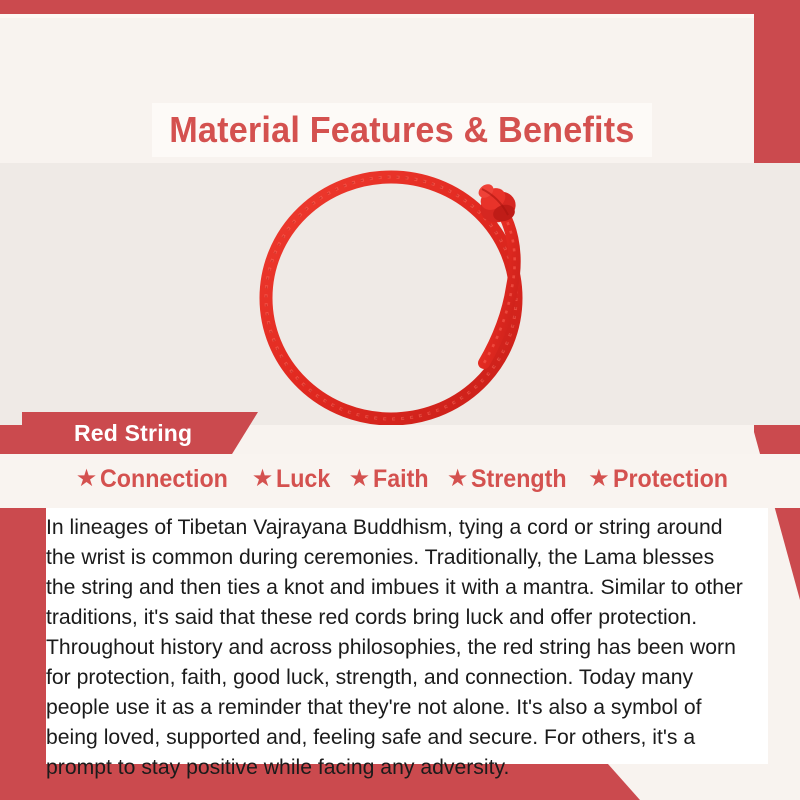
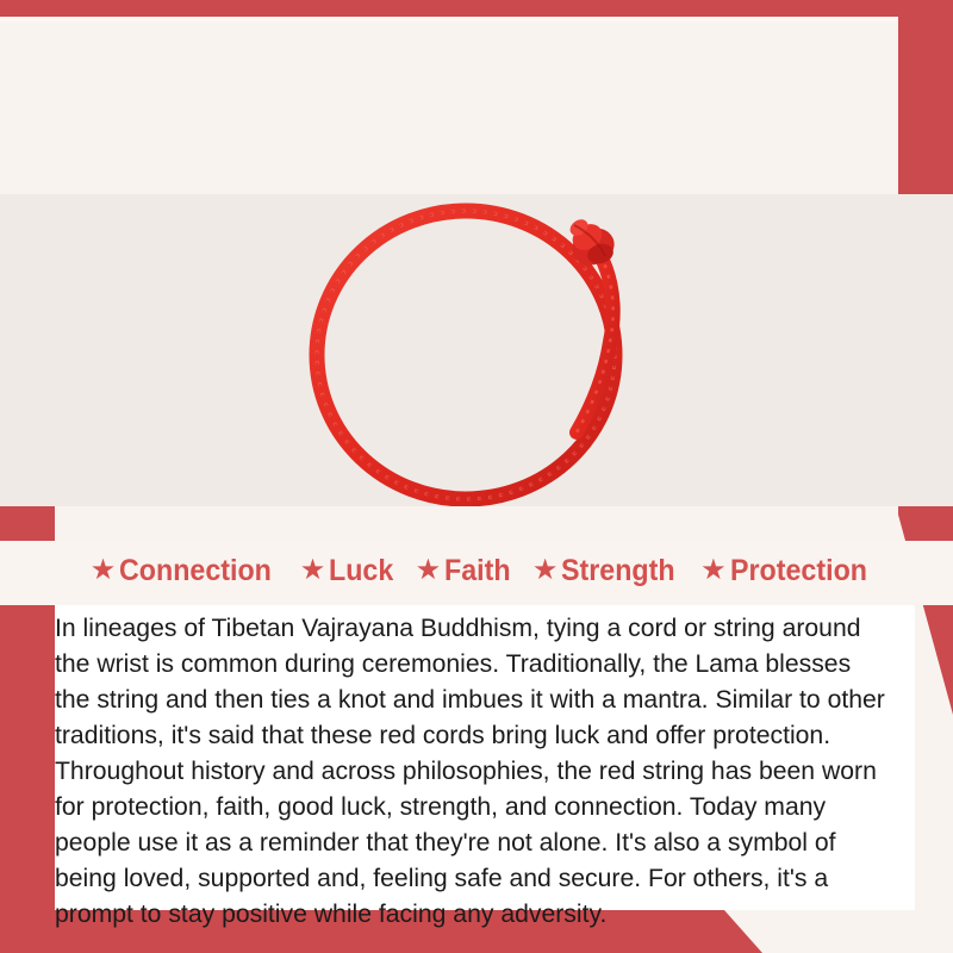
- Material Features & Benefits
- Red String
  ★
  Connection
  ★
  Luck
  ★
  Faith
  ★
  Strength
  ★
  Protection
  In lineages of Tibetan Vajrayana Buddhism, tying a cord or string around the wrist is common during ceremonies. Traditionally, the Lama blesses the string and then ties a knot and imbues it with a mantra. Similar to other traditions, it's said that these red cords bring luck and offer protection. Throughout history and across philosophies, the red string has been worn for protection, faith, good luck, strength, and connection. Today many people use it as a reminder that they're not alone. It's also a symbol of being loved, supported and, feeling safe and secure. For others, it's a prompt to stay positive while facing any adversity.
